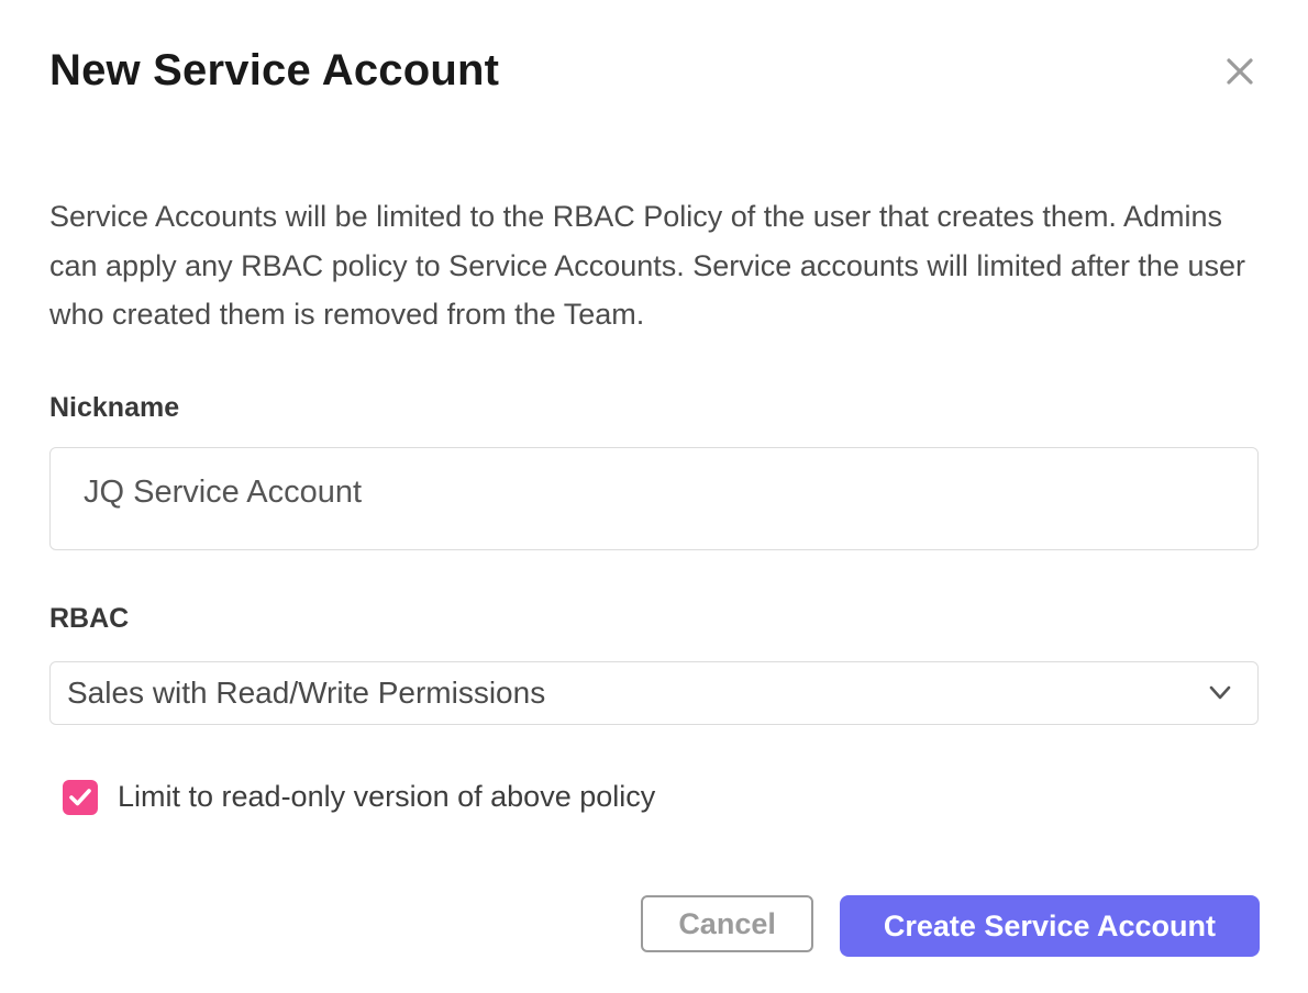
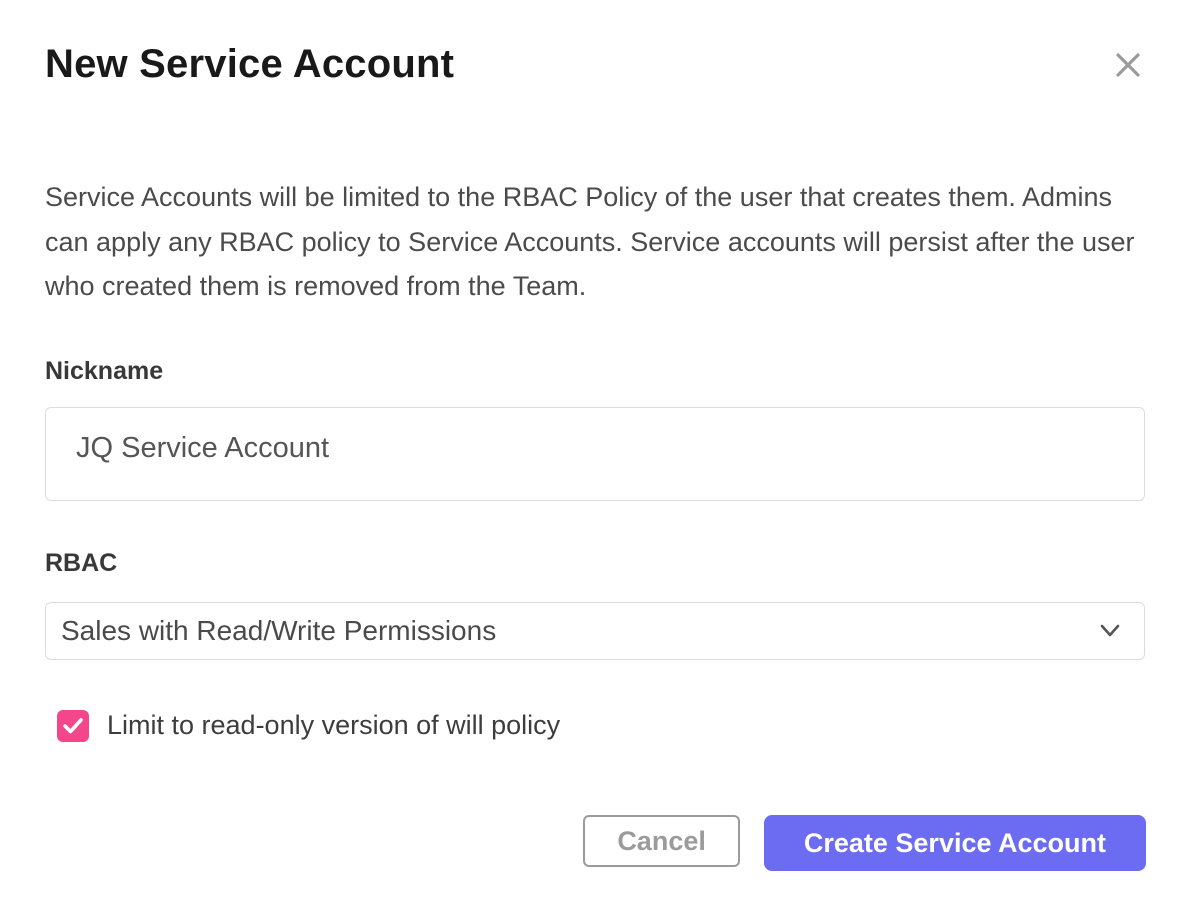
  New Service Account
- Service Accounts will be limited to the RBAC Policy of the user that creates them. Admins can apply any RBAC policy to Service Accounts. Service accounts will limited after the user who created them is removed from the Team.
+ Service Accounts will be limited to the RBAC Policy of the user that creates them. Admins can apply any RBAC policy to Service Accounts. Service accounts will persist after the user who created them is removed from the Team.
  Nickname
  JQ Service Account
  RBAC
  Sales with Read/Write Permissions
- Limit to read-only version of above policy
+ Limit to read-only version of will policy
  Cancel
  Create Service Account
